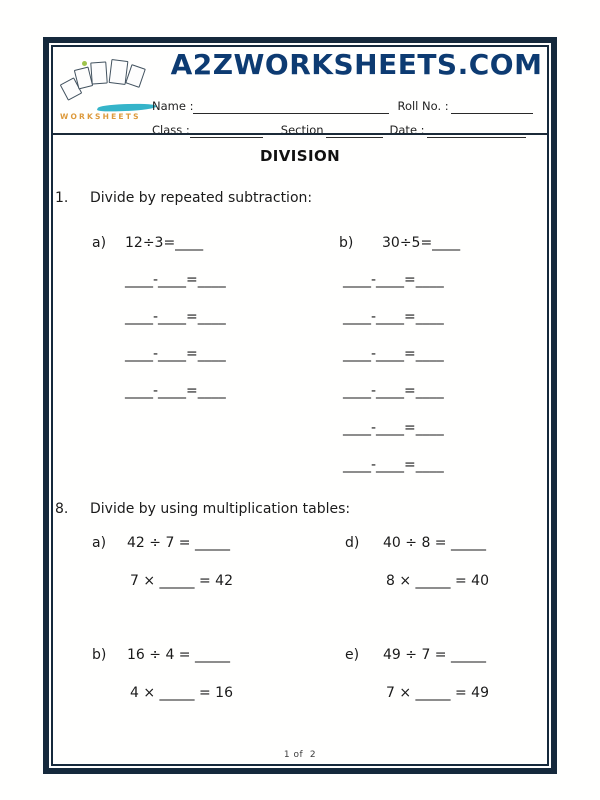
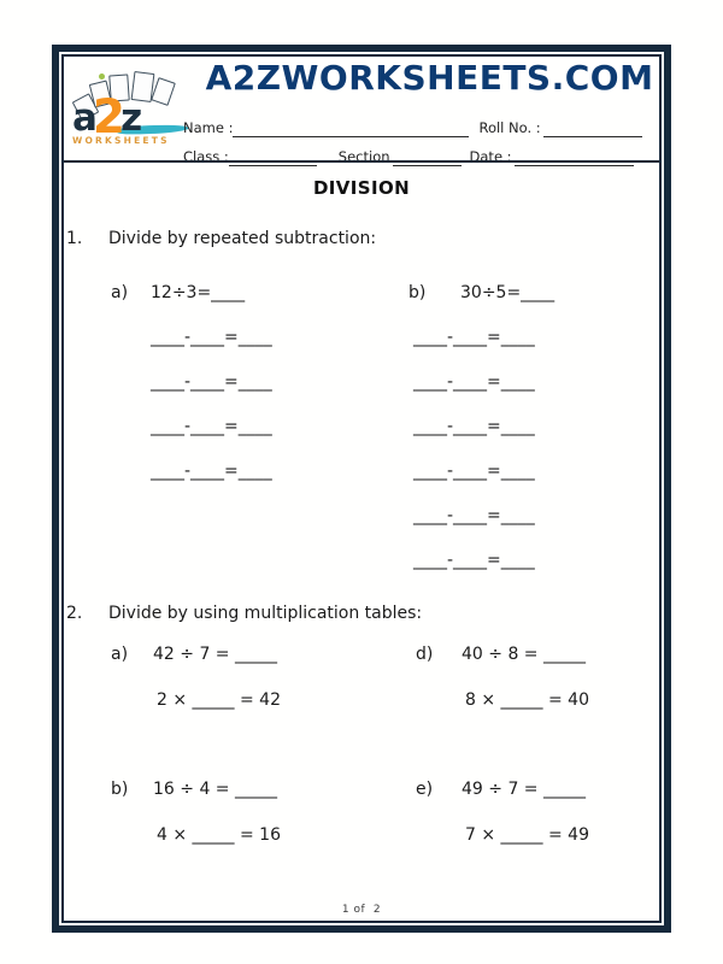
+ a2z
  WORKSHEETS
  A2ZWORKSHEETS.COM
  Name :
  Roll No. :
  Class :
  Section
  Date :
  DIVISION
  1.
  Divide by repeated subtraction:
  a)
  12÷3=____
  ____-____=____
  ____-____=____
  ____-____=____
  ____-____=____
  b)
  30÷5=____
  ____-____=____
  ____-____=____
  ____-____=____
  ____-____=____
  ____-____=____
  ____-____=____
- 8.
+ 2.
  Divide by using multiplication tables:
  a)
  42 ÷ 7 = _____
- 7 × _____ = 42
+ 2 × _____ = 42
  d)
  40 ÷ 8 = _____
  8 × _____ = 40
  b)
  16 ÷ 4 = _____
  4 × _____ = 16
  e)
  49 ÷ 7 = _____
  7 × _____ = 49
  1 of 2
